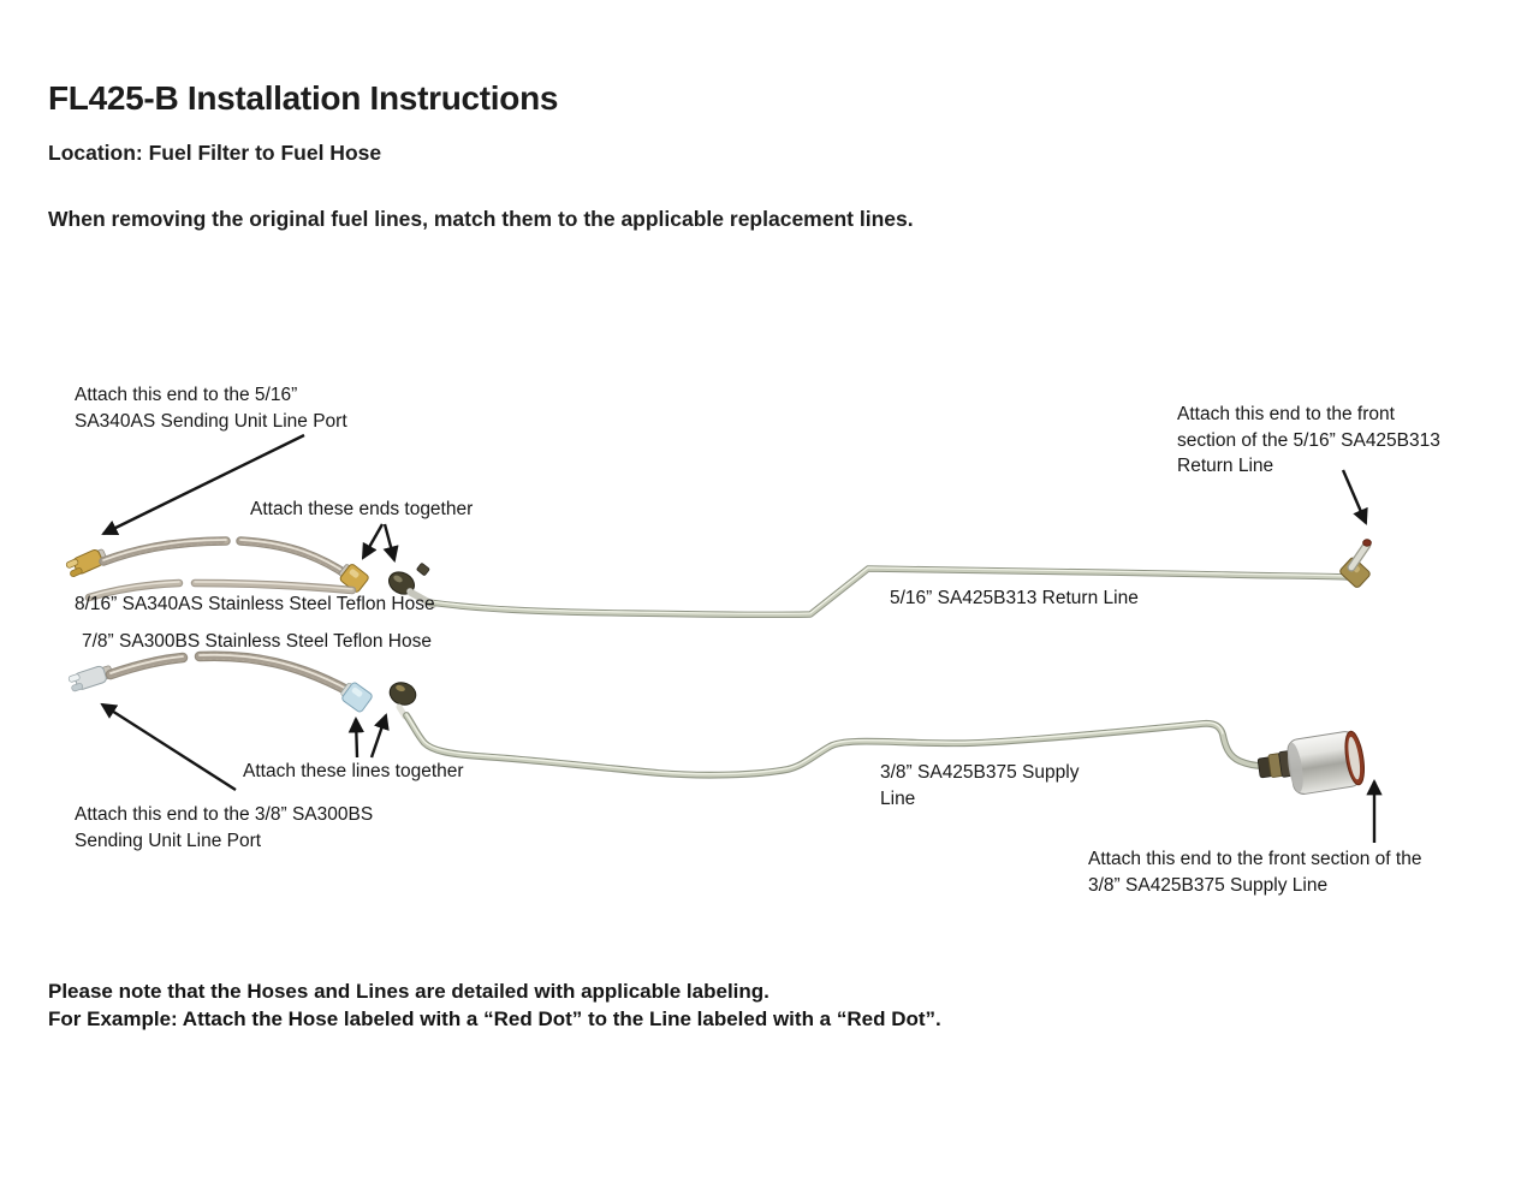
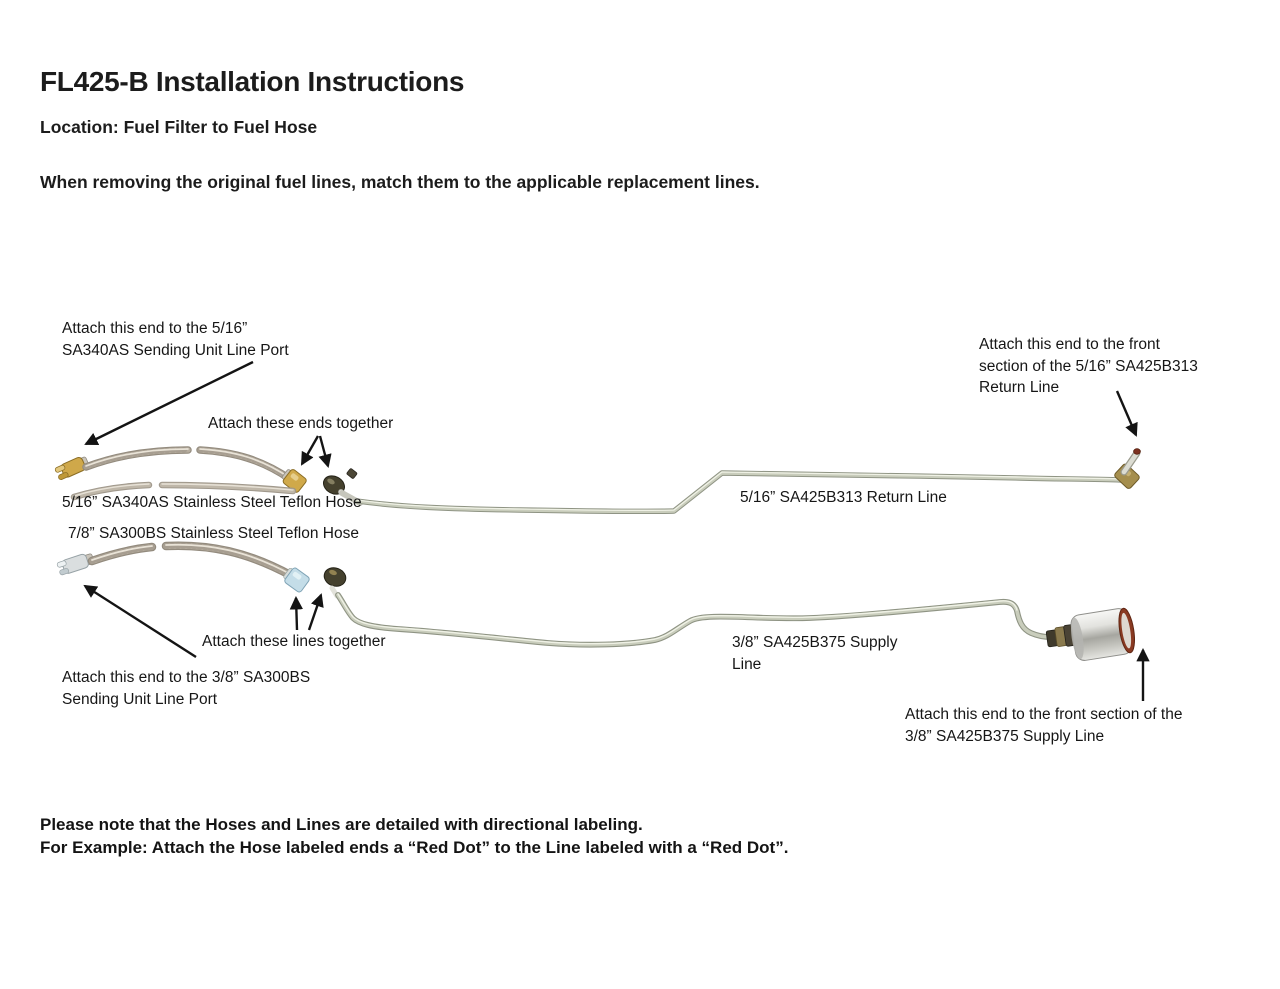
  FL425-B Installation Instructions
  Location: Fuel Filter to Fuel Hose
  When removing the original fuel lines, match them to the applicable replacement lines.
  Attach this end to the 5/16”
  SA340AS Sending Unit Line Port
  Attach these ends together
  Attach this end to the front
  section of the 5/16” SA425B313
  Return Line
- 8/16” SA340AS Stainless Steel Teflon Hose
+ 5/16” SA340AS Stainless Steel Teflon Hose
  5/16” SA425B313 Return Line
  7/8” SA300BS Stainless Steel Teflon Hose
  Attach these lines together
  Attach this end to the 3/8” SA300BS
  Sending Unit Line Port
  3/8” SA425B375 Supply
  Line
  Attach this end to the front section of the
  3/8” SA425B375 Supply Line
- Please note that the Hoses and Lines are detailed with applicable labeling.
+ Please note that the Hoses and Lines are detailed with directional labeling.
- For Example: Attach the Hose labeled with a “Red Dot” to the Line labeled with a “Red Dot”.
+ For Example: Attach the Hose labeled ends a “Red Dot” to the Line labeled with a “Red Dot”.
